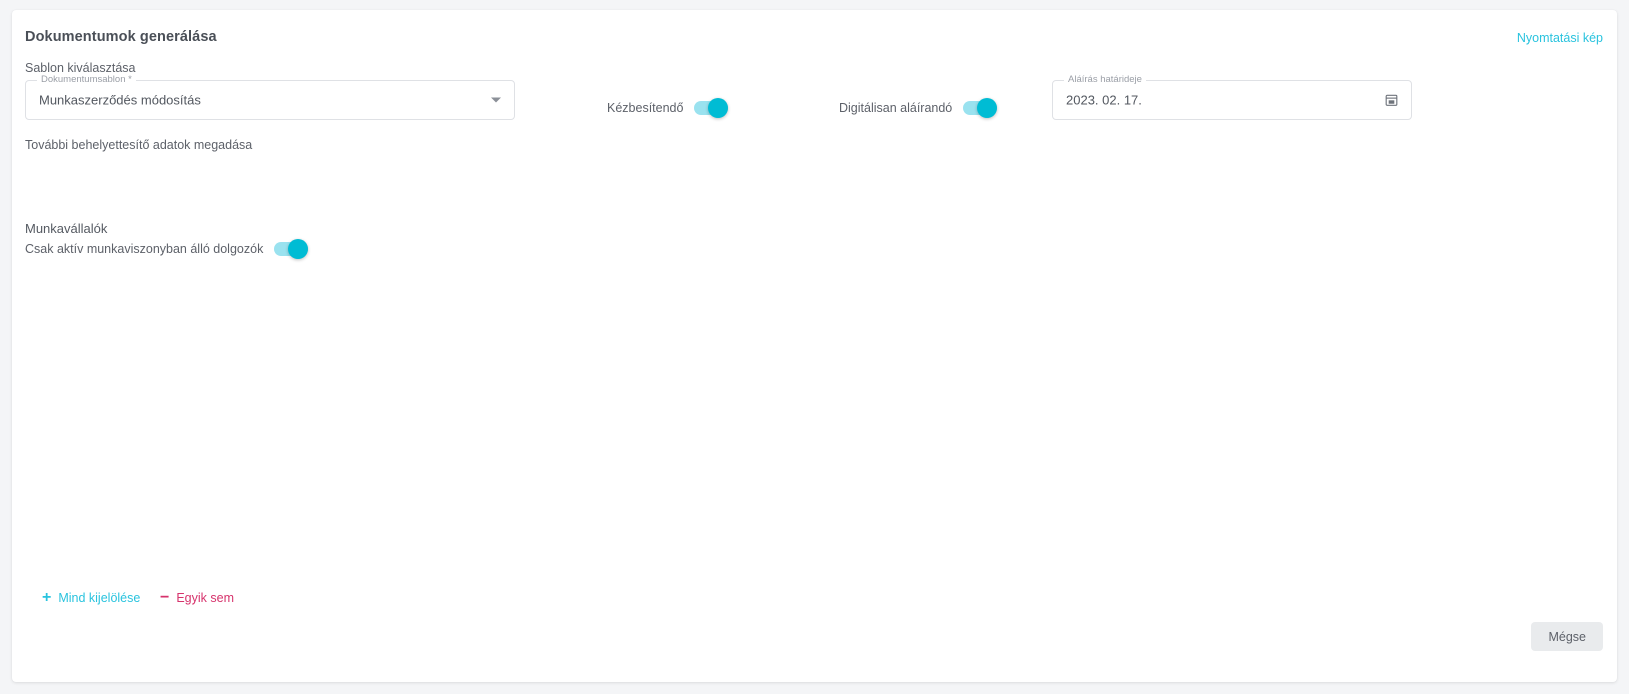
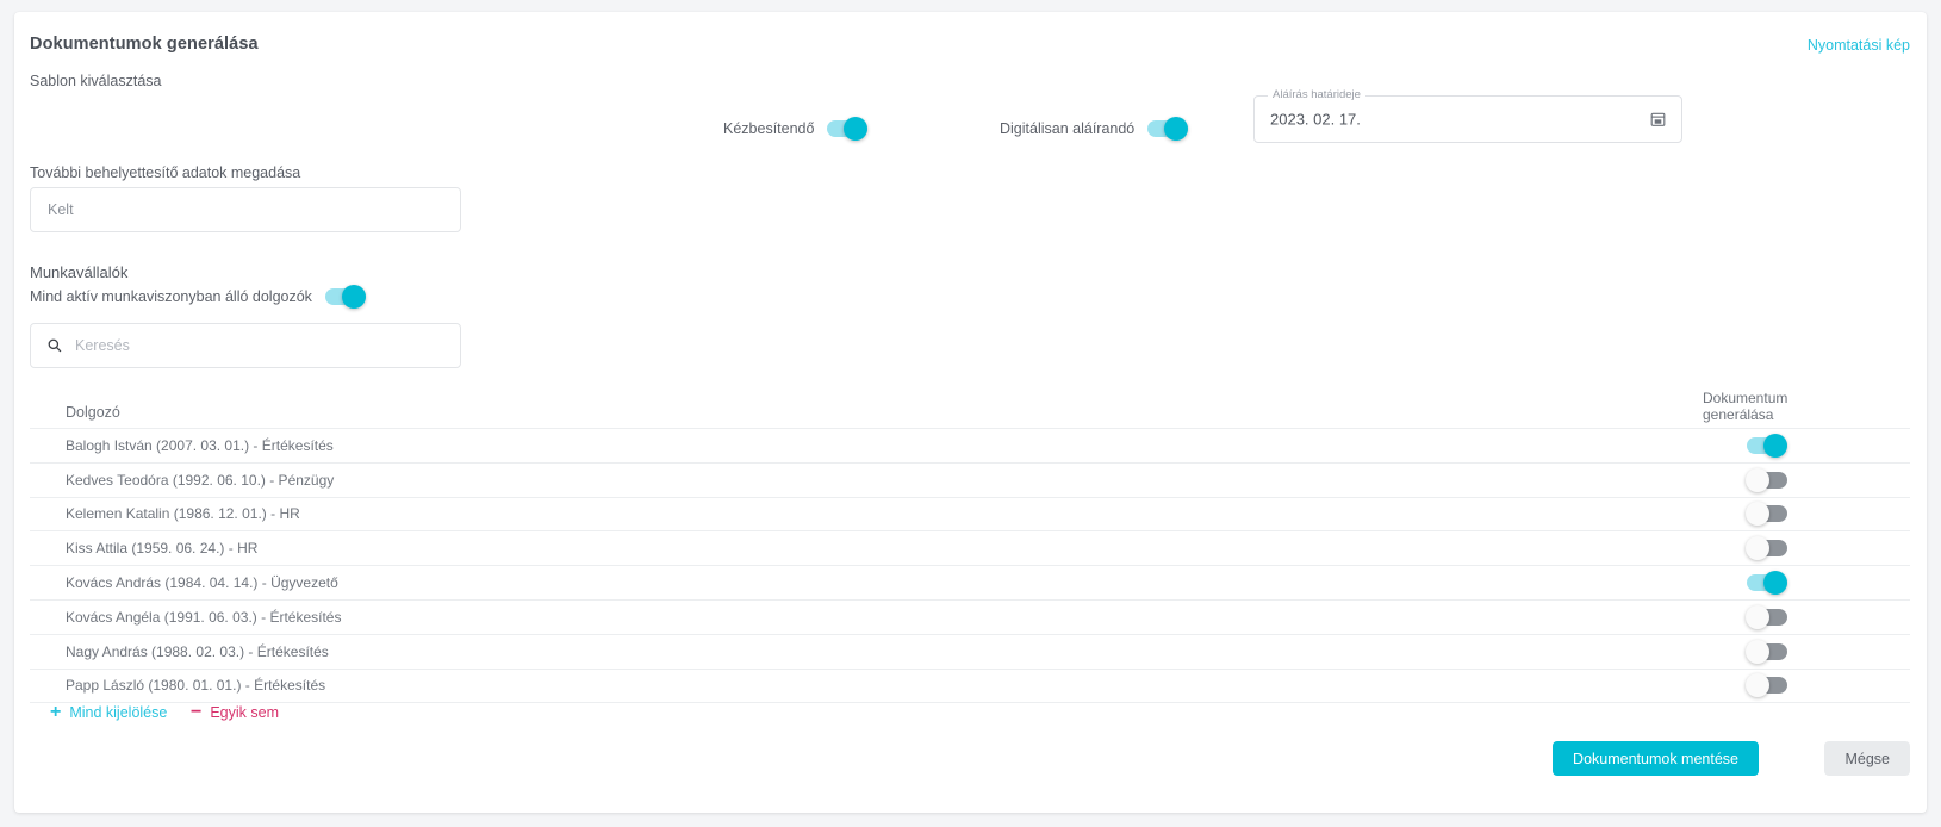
  Dokumentumok generálása
  Nyomtatási kép
  Sablon kiválasztása
- Dokumentumsablon *
- Munkaszerződés módosítás
  Kézbesítendő
  Digitálisan aláírandó
  Aláírás határideje
  2023. 02. 17.
  További behelyettesítő adatok megadása
+ Kelt
  Munkavállalók
- Csak aktív munkaviszonyban álló dolgozók
+ Mind aktív munkaviszonyban álló dolgozók
+ Keresés
+ Dolgozó
+ Dokumentum
+ generálása
+ Balogh István (2007. 03. 01.) - Értékesítés
+ Kedves Teodóra (1992. 06. 10.) - Pénzügy
+ Kelemen Katalin (1986. 12. 01.) - HR
+ Kiss Attila (1959. 06. 24.) - HR
+ Kovács András (1984. 04. 14.) - Ügyvezető
+ Kovács Angéla (1991. 06. 03.) - Értékesítés
+ Nagy András (1988. 02. 03.) - Értékesítés
+ Papp László (1980. 01. 01.) - Értékesítés
  +
  Mind kijelölése
  −
  Egyik sem
+ Dokumentumok mentése
  Mégse
